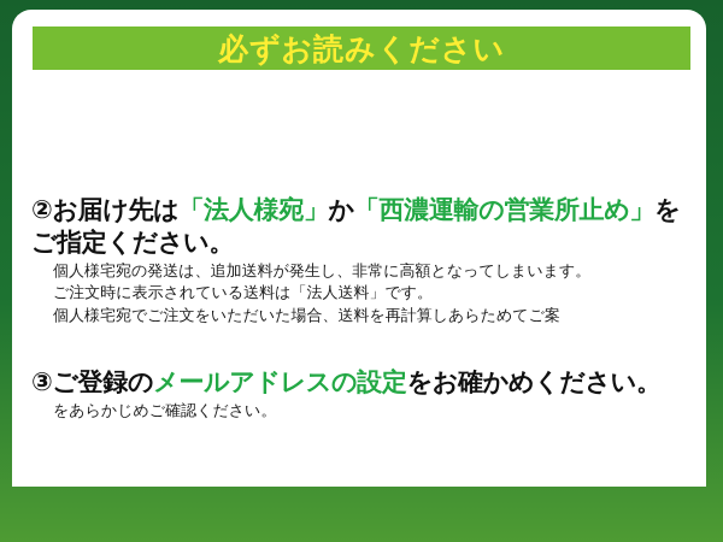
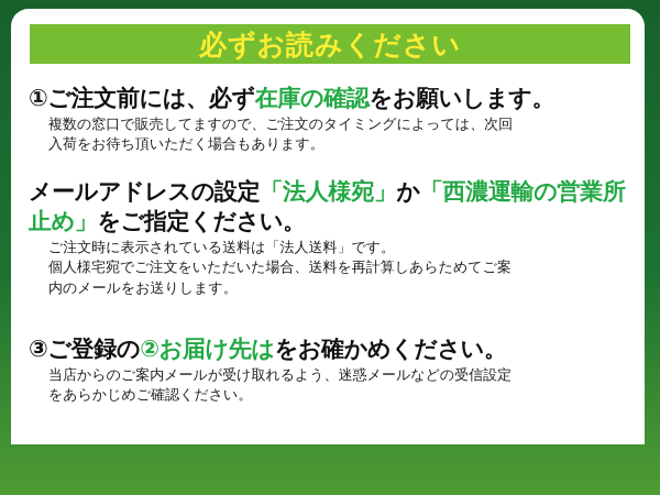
  必ずお読みください
+ ①ご注文前には、必ず在庫の確認をお願いします。
+ 複数の窓口で販売してますので、ご注文のタイミングによっては、次回
+ 入荷をお待ち頂いただく場合もあります。
- ②お届け先は「法人様宛」か「西濃運輸の営業所止め」をご指定ください。
+ メールアドレスの設定「法人様宛」か「西濃運輸の営業所止め」をご指定ください。
- 個人様宅宛の発送は、追加送料が発生し、非常に高額となってしまいます。
  ご注文時に表示されている送料は「法人送料」です。
  個人様宅宛でご注文をいただいた場合、送料を再計算しあらためてご案
+ 内のメールをお送りします。
- ③ご登録のメールアドレスの設定をお確かめください。
+ ③ご登録の②お届け先はをお確かめください。
+ 当店からのご案内メールが受け取れるよう、迷惑メールなどの受信設定
  をあらかじめご確認ください。
